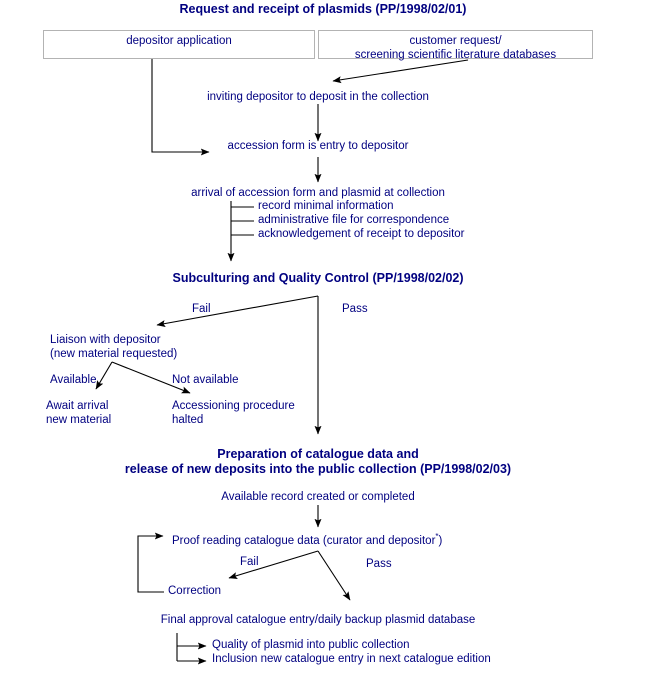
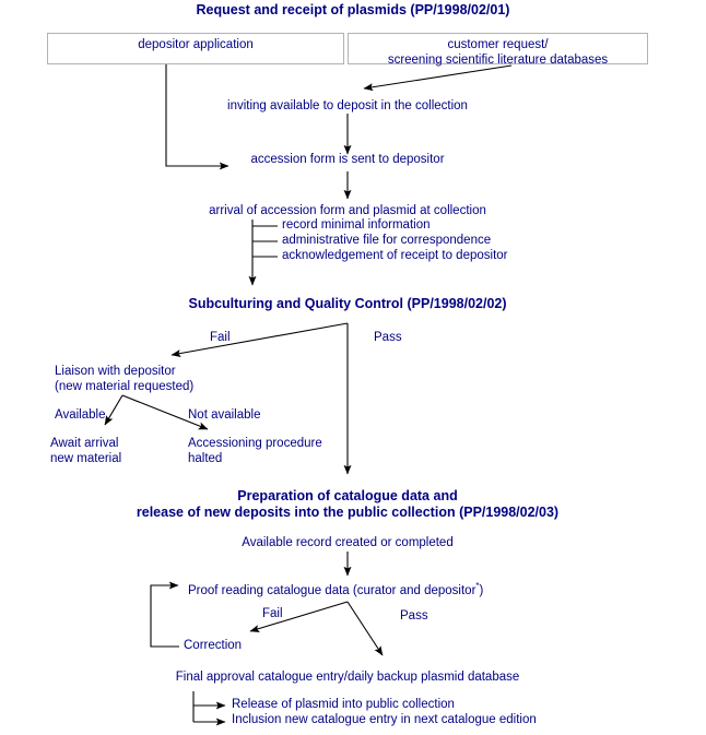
  Request and receipt of plasmids (PP/1998/02/01)
  depositor application
  customer request/
  screening scientific literature databases
- inviting depositor to deposit in the collection
+ inviting available to deposit in the collection
- accession form is entry to depositor
+ accession form is sent to depositor
  arrival of accession form and plasmid at collection
  record minimal information
  administrative file for correspondence
  acknowledgement of receipt to depositor
  Subculturing and Quality Control (PP/1998/02/02)
  Fail
  Pass
  Liaison with depositor
  (new material requested)
  Available
  Not available
  Await arrival
  new material
  Accessioning procedure
  halted
  Preparation of catalogue data and
  release of new deposits into the public collection (PP/1998/02/03)
  Available record created or completed
  Proof reading catalogue data (curator and depositor*)
  Fail
  Pass
  Correction
  Final approval catalogue entry/daily backup plasmid database
- Quality of plasmid into public collection
+ Release of plasmid into public collection
  Inclusion new catalogue entry in next catalogue edition
